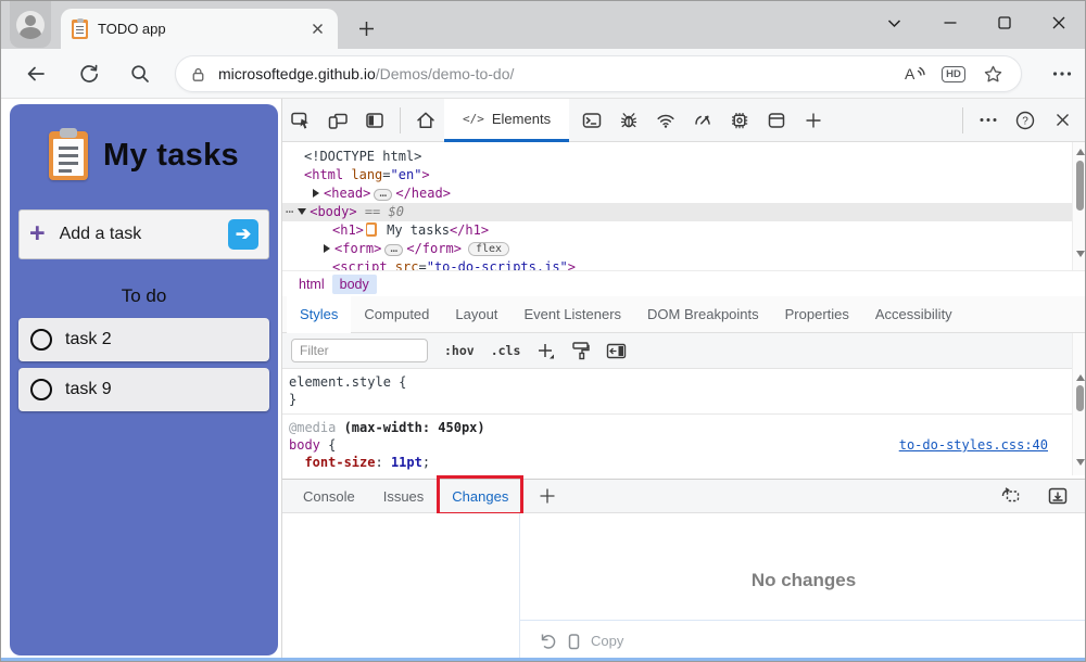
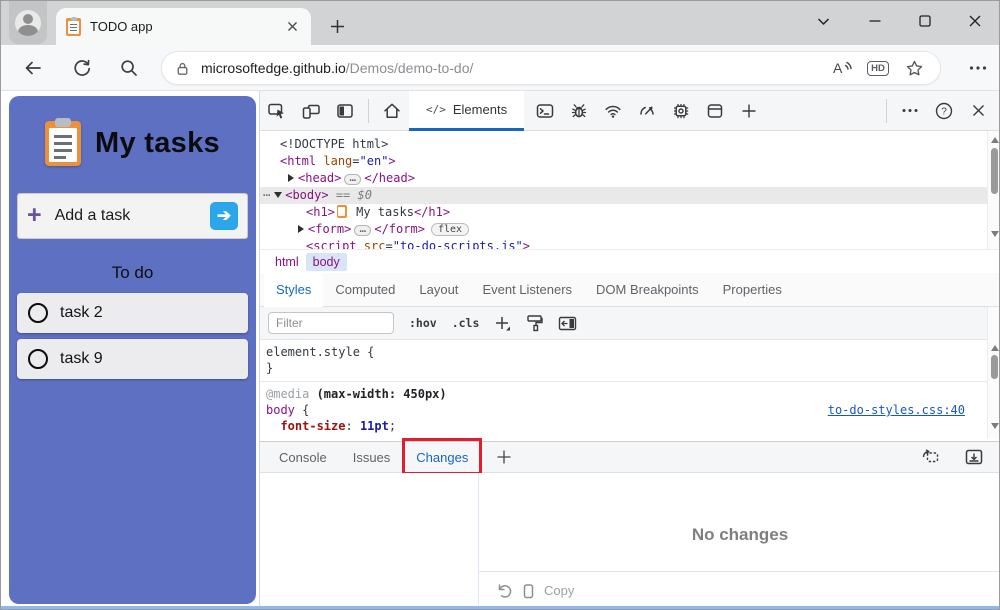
  TODO app
  microsoftedge.github.io/Demos/demo-to-do/
  A
  HD
  My tasks
  +
  Add a task
  ➔
  To do
  task 2
  task 9
  </>
  Elements
  ?
  <!DOCTYPE html>
  <html lang="en">
  <head> … </head>
  ⋯ <body> == $0
  <h1> My tasks</h1>
  <form> … </form> flex
  <script src="to-do-scripts.js">
  html
  body
  Styles
  Computed
  Layout
  Event Listeners
  DOM Breakpoints
  Properties
- Accessibility
  Filter
  :hov
  .cls
  element.style {
  }
  @media (max-width: 450px)
  body {
  to-do-styles.css:40
  font-size: 11pt;
  Console
  Issues
  Changes
  No changes
  Copy
